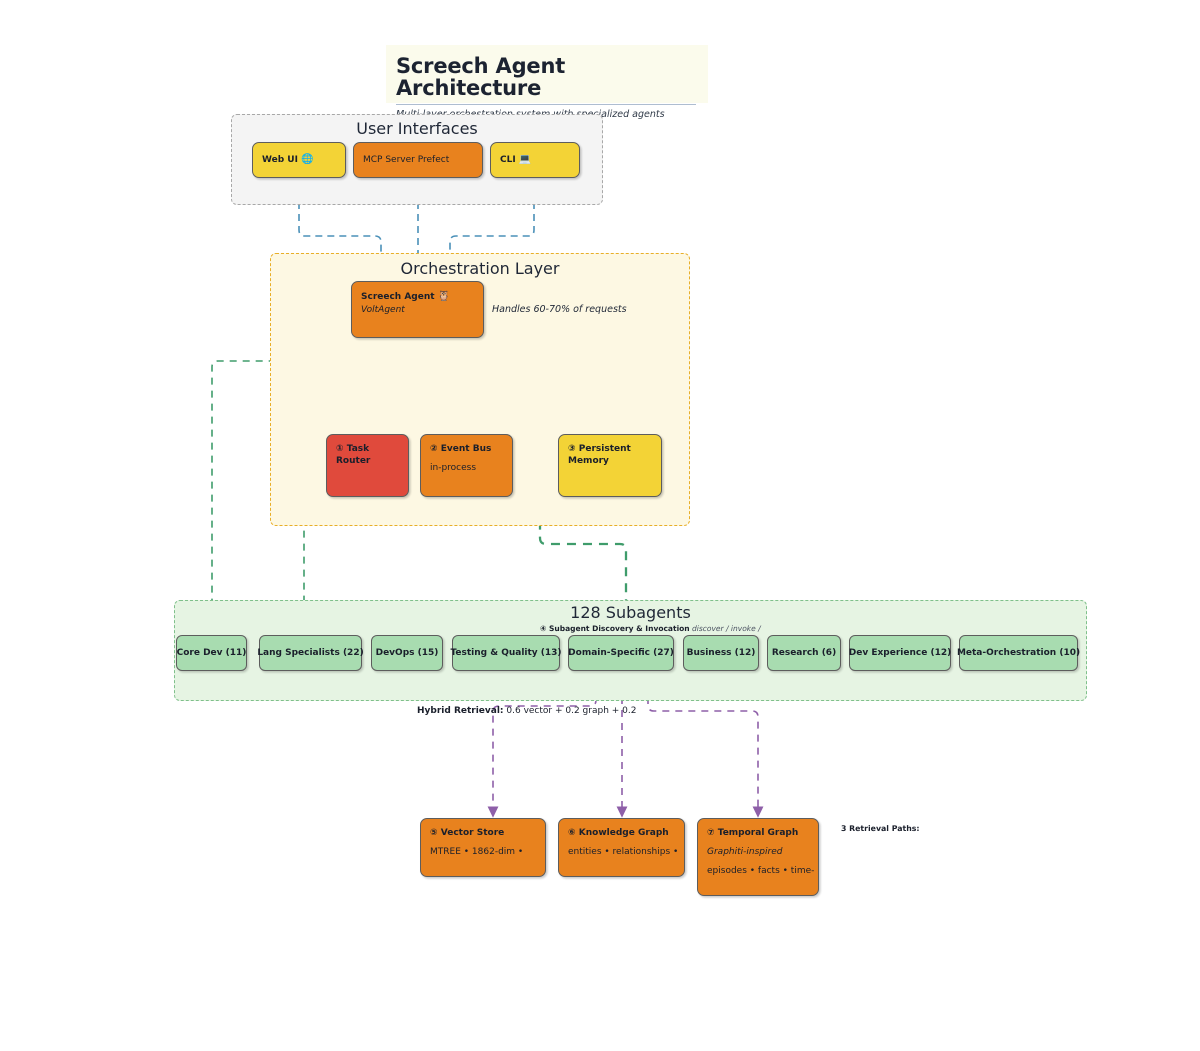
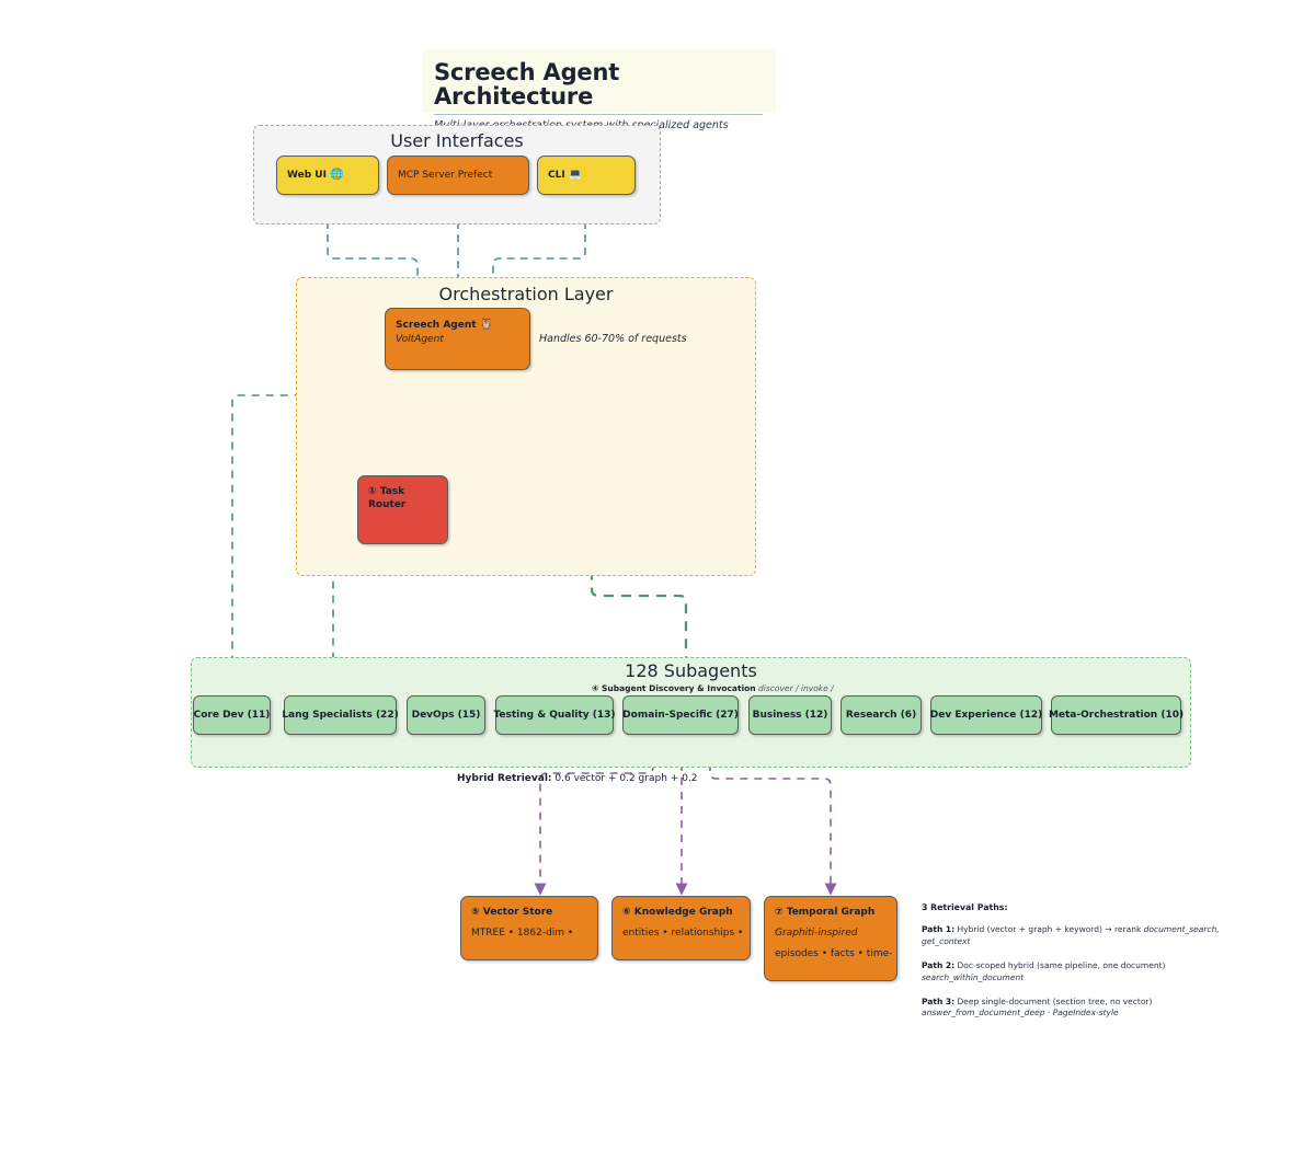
  Screech Agent Architecture
  User Interfaces
  Web UI 🌐
  MCP Server Prefect
  CLI 💻
  Orchestration Layer
  Screech Agent 🦉
  VoltAgent
  Handles 60-70% of requests
  ① Task Router
- ② Event Bus
- in-process
- ③ Persistent Memory
  128 Subagents
  ④ Subagent Discovery & Invocation discover / invoke /
  Core Dev (11)
  Lang Specialists (22)
  DevOps (15)
  Testing & Quality (13)
  Domain-Specific (27)
  Business (12)
  Research (6)
  Dev Experience (12)
  Meta-Orchestration (10)
  Hybrid Retrieval: 0.6 vector + 0.2 graph + 0.2
  ⑤ Vector Store
  MTREE • 1862-dim •
  ⑥ Knowledge Graph
  entities • relationships •
  ⑦ Temporal Graph
  Graphiti-inspired
  episodes • facts • time-
  3 Retrieval Paths:
+ Path 1: Hybrid (vector + graph + keyword) → rerank document_search, get_context
+ Path 2: Doc-scoped hybrid (same pipeline, one document) search_within_document
+ Path 3: Deep single-document (section tree, no vector) answer_from_document_deep · PageIndex-style
